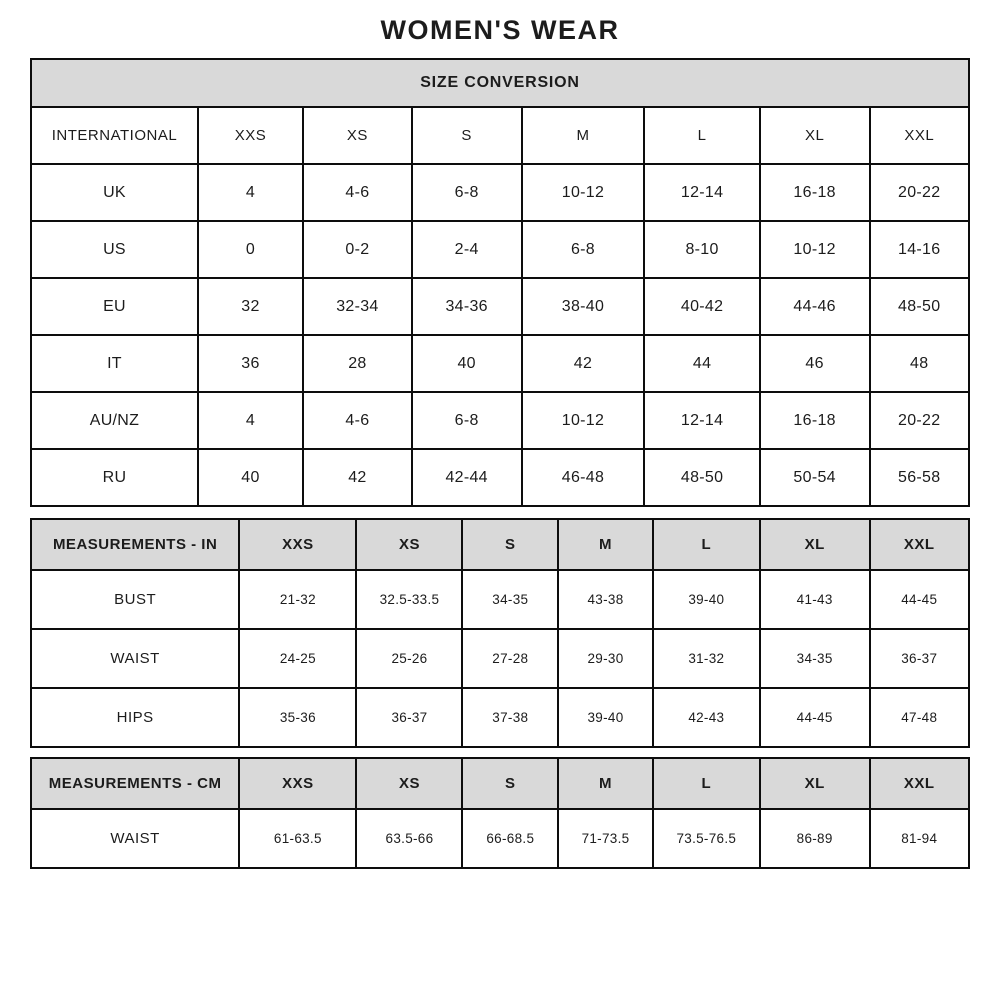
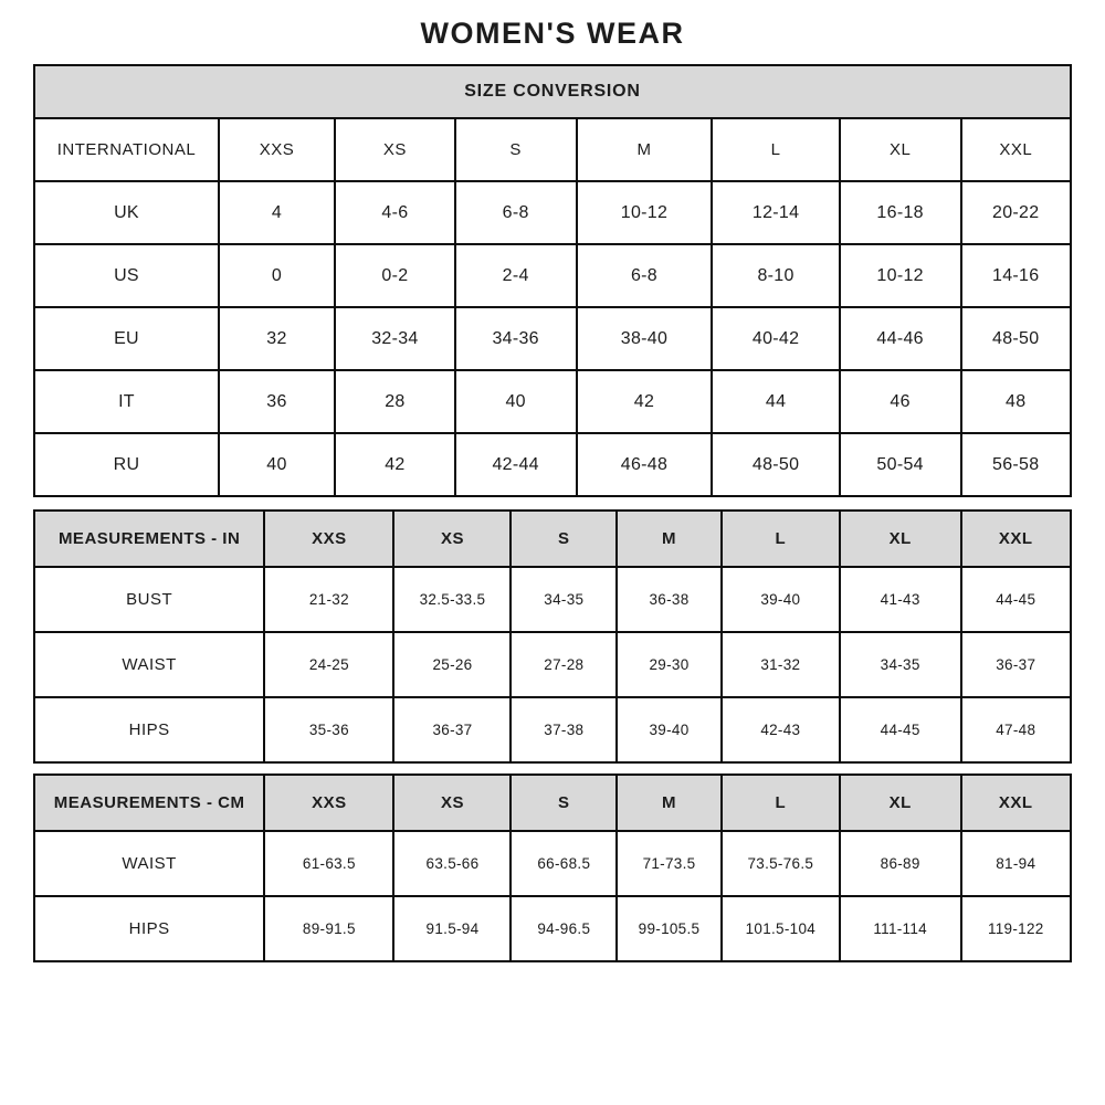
  WOMEN'S WEAR
  SIZE CONVERSION
  INTERNATIONAL	XXS	XS	S	M	L	XL	XXL
  UK	4	4-6	6-8	10-12	12-14	16-18	20-22
  US	0	0-2	2-4	6-8	8-10	10-12	14-16
  EU	32	32-34	34-36	38-40	40-42	44-46	48-50
  IT	36	28	40	42	44	46	48
- AU/NZ	4	4-6	6-8	10-12	12-14	16-18	20-22
  RU	40	42	42-44	46-48	48-50	50-54	56-58
  MEASUREMENTS - IN	XXS	XS	S	M	L	XL	XXL
- BUST	21-32	32.5-33.5	34-35	43-38	39-40	41-43	44-45
+ BUST	21-32	32.5-33.5	34-35	36-38	39-40	41-43	44-45
  WAIST	24-25	25-26	27-28	29-30	31-32	34-35	36-37
  HIPS	35-36	36-37	37-38	39-40	42-43	44-45	47-48
  MEASUREMENTS - CM	XXS	XS	S	M	L	XL	XXL
  WAIST	61-63.5	63.5-66	66-68.5	71-73.5	73.5-76.5	86-89	81-94
+ HIPS	89-91.5	91.5-94	94-96.5	99-105.5	101.5-104	111-114	119-122
